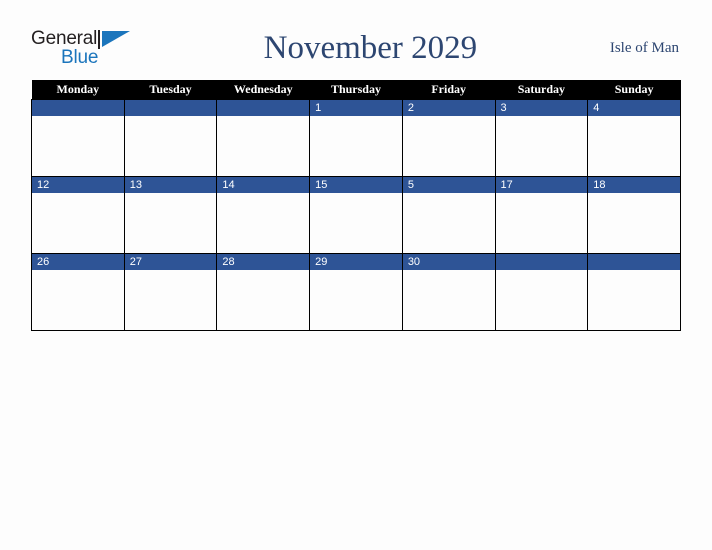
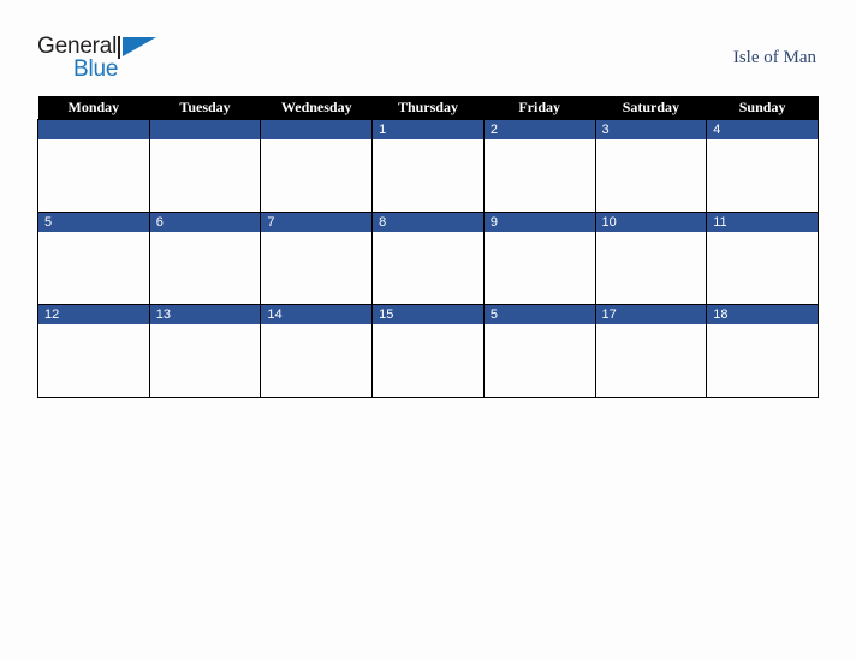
  General
  Blue
- November 2029
  Isle of Man
  Monday	Tuesday	Wednesday	Thursday	Friday	Saturday	Sunday
  			1	2	3	4
+ 5	6	7	8	9	10	11
  12	13	14	15	5	17	18
- 26	27	28	29	30
